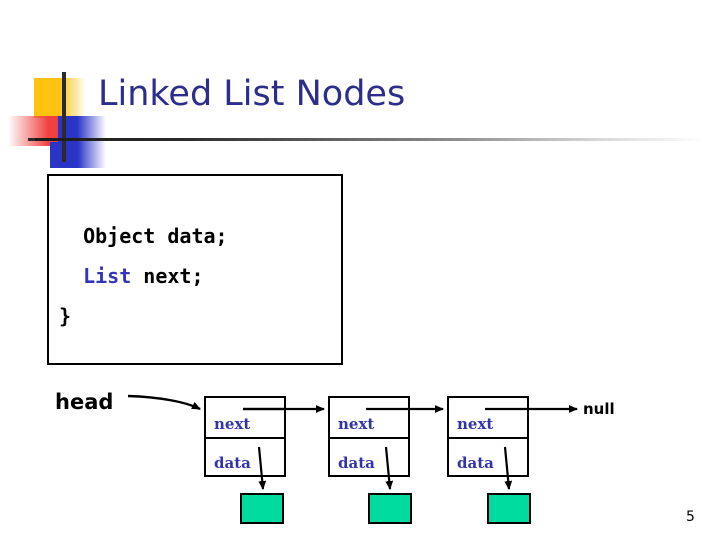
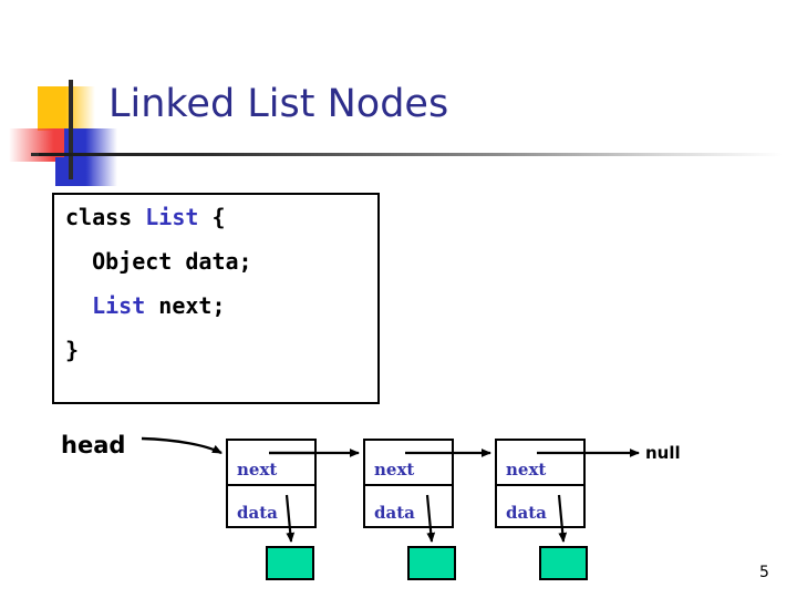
  Linked List Nodes
+ class List {
  Object data;
  List next;
  }
  head
  null
  next
  data
  next
  data
  next
  data
  5
